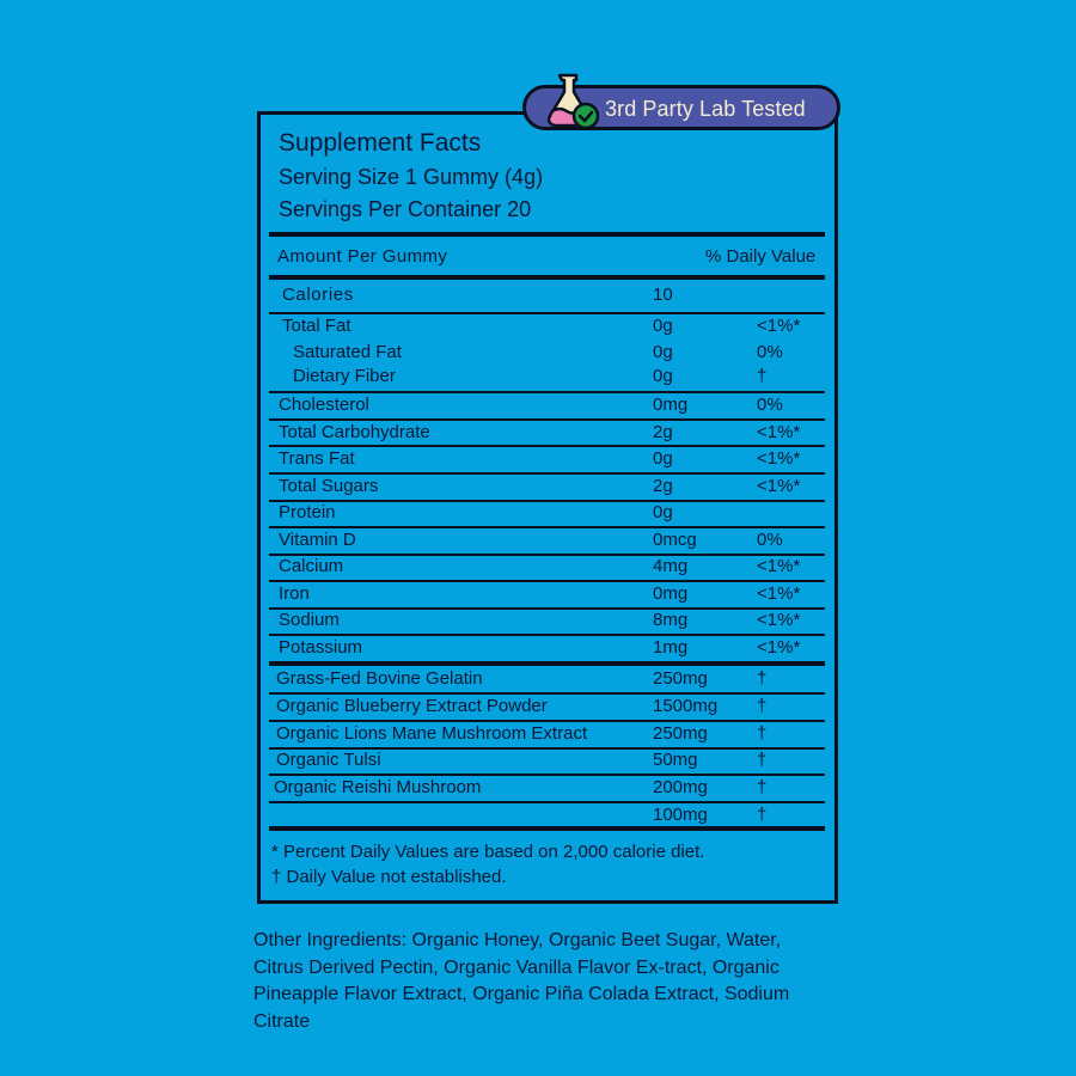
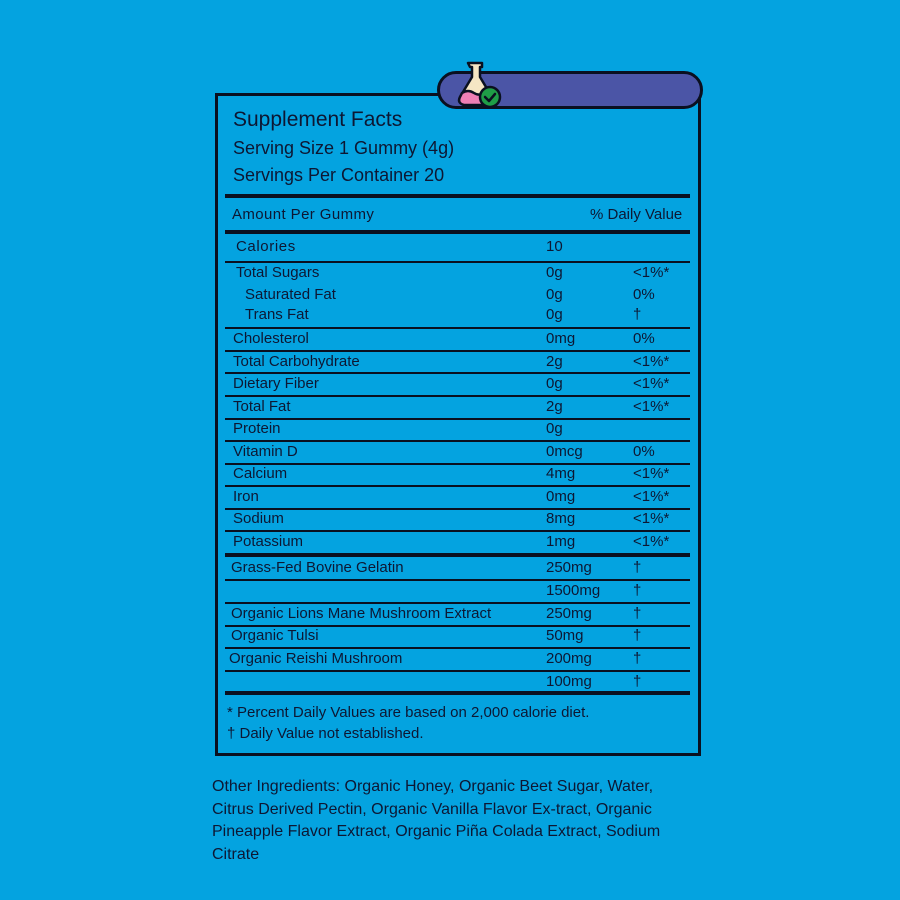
- 3rd Party Lab Tested
  Supplement Facts
  Serving Size 1 Gummy (4g)
  Servings Per Container 20
  Amount Per Gummy
  % Daily Value
  Calories
  10
- Total Fat
+ Total Sugars
  0g
  <1%*
  Saturated Fat
  0g
  0%
- Dietary Fiber
+ Trans Fat
  0g
  †
  Cholesterol
  0mg
  0%
  Total Carbohydrate
  2g
  <1%*
- Trans Fat
+ Dietary Fiber
  0g
  <1%*
- Total Sugars
+ Total Fat
  2g
  <1%*
  Protein
  0g
  Vitamin D
  0mcg
  0%
  Calcium
  4mg
  <1%*
  Iron
  0mg
  <1%*
  Sodium
  8mg
  <1%*
  Potassium
  1mg
  <1%*
  Grass-Fed Bovine Gelatin
  250mg
  †
- Organic Blueberry Extract Powder
  1500mg
  †
  Organic Lions Mane Mushroom Extract
  250mg
  †
  Organic Tulsi
  50mg
  †
  Organic Reishi Mushroom
  200mg
  †
  100mg
  †
  * Percent Daily Values are based on 2,000 calorie diet.
  † Daily Value not established.
  Other Ingredients: Organic Honey, Organic Beet Sugar, Water, Citrus Derived Pectin, Organic Vanilla Flavor Ex-tract, Organic Pineapple Flavor Extract, Organic Piña Colada Extract, Sodium Citrate
